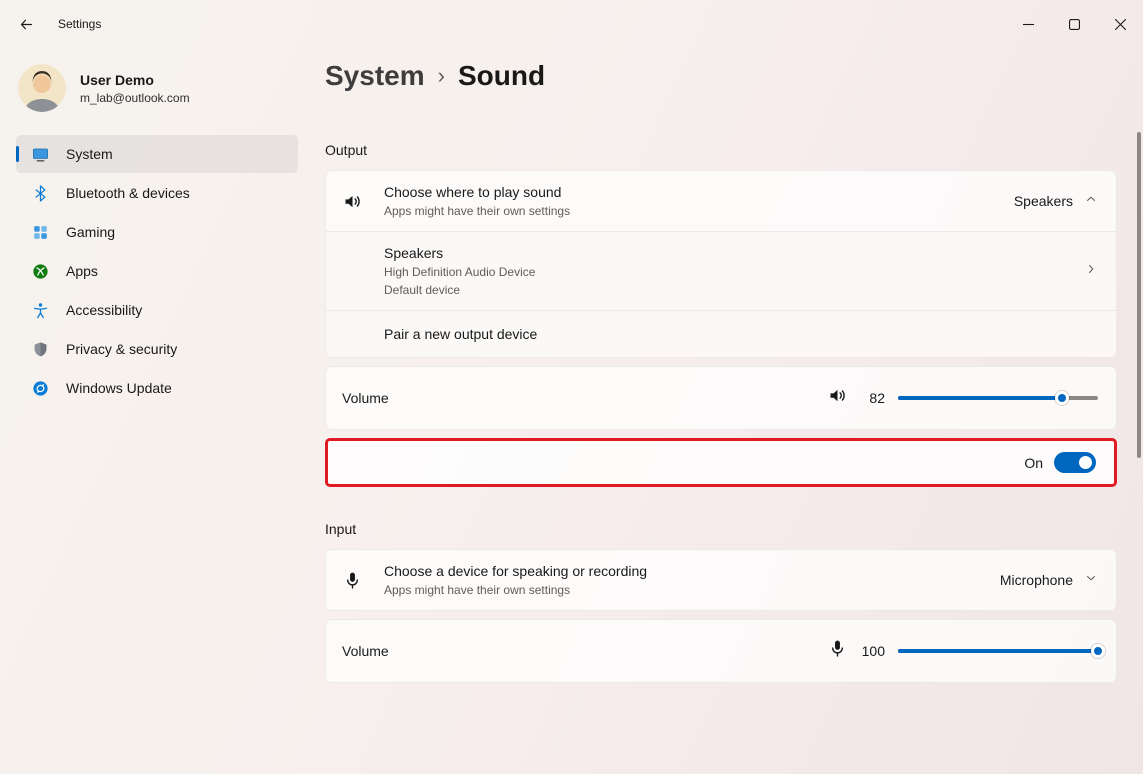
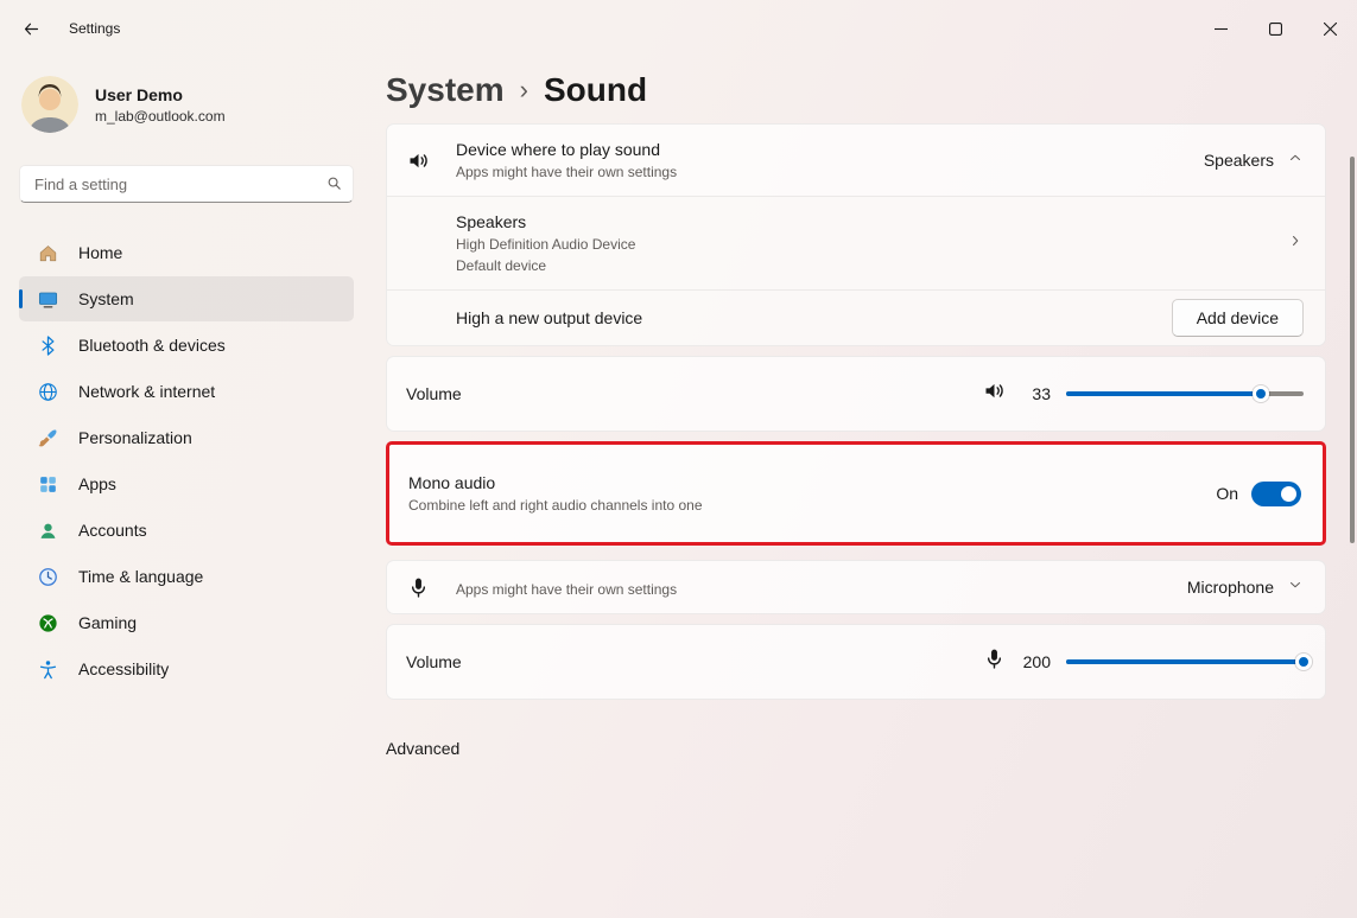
  Settings
  User Demo
  m_lab@outlook.com
+ Find a setting
+ Home
  System
  Bluetooth & devices
+ Network & internet
+ Personalization
- Gaming
+ Apps
+ Accounts
+ Time & language
- Apps
+ Gaming
  Accessibility
- Privacy & security
- Windows Update
  System
  ›
  Sound
- Output
- Choose where to play sound
+ Device where to play sound
  Apps might have their own settings
  Speakers
  Speakers
  High Definition Audio Device
  Default device
- Pair a new output device
+ High a new output device
+ Add device
  Volume
- 82
+ 33
+ Mono audio
+ Combine left and right audio channels into one
  On
- Input
- Choose a device for speaking or recording
  Apps might have their own settings
  Microphone
  Volume
- 100
+ 200
+ Advanced
